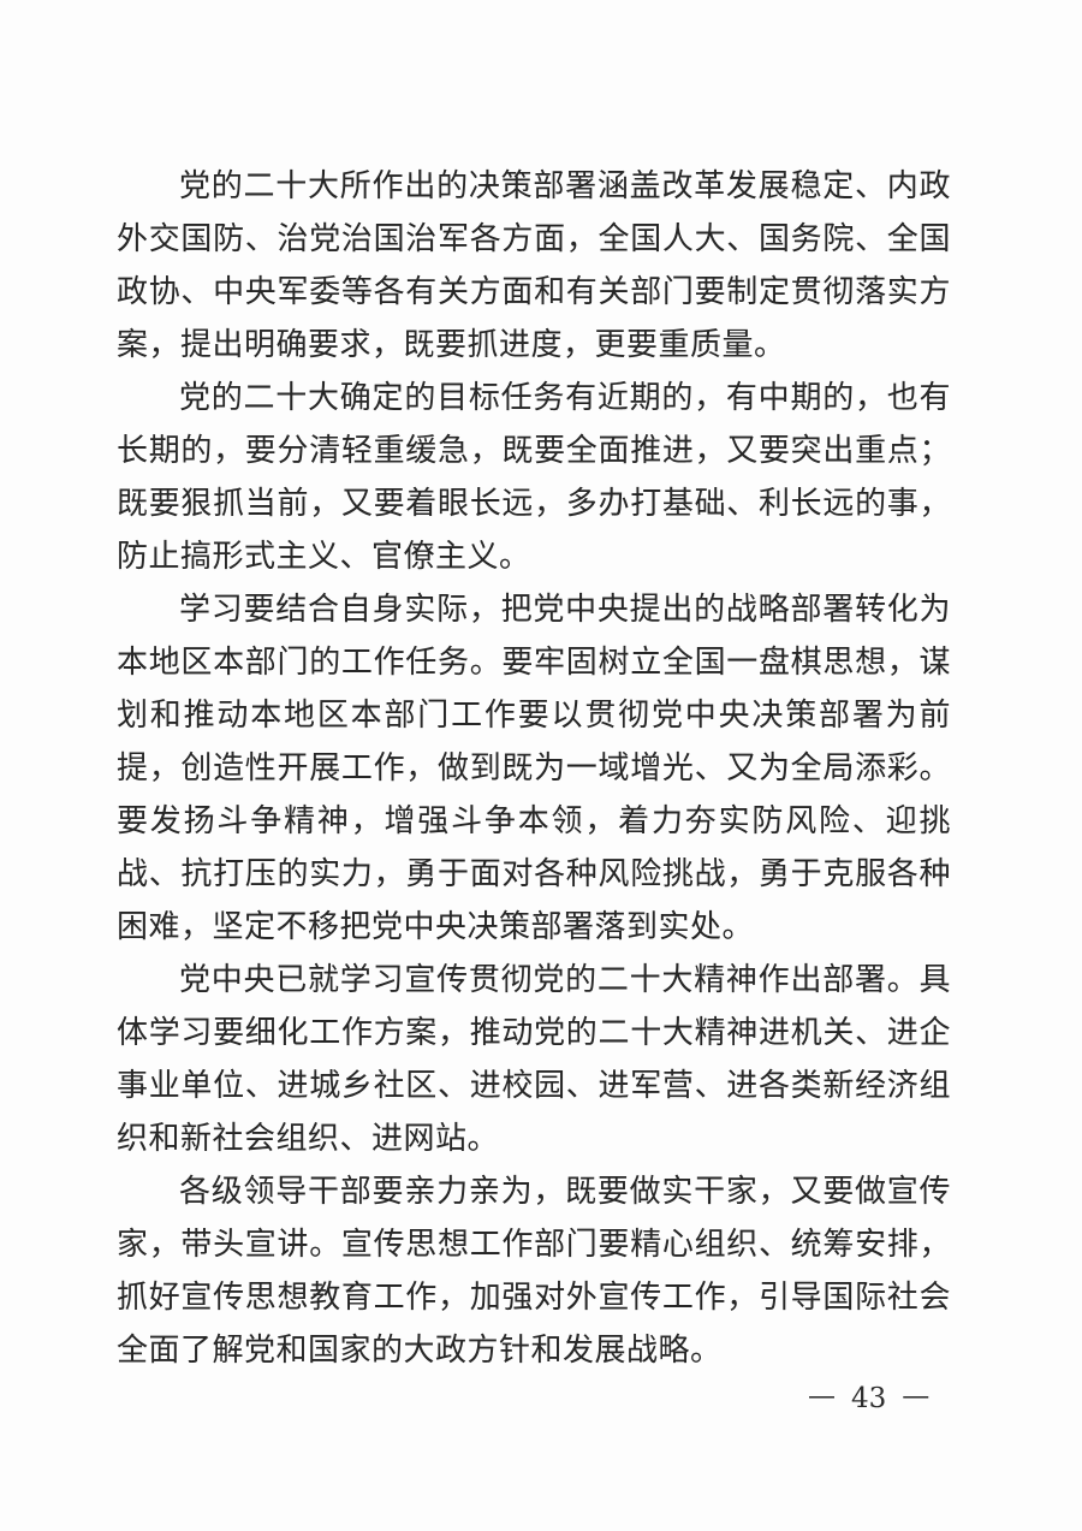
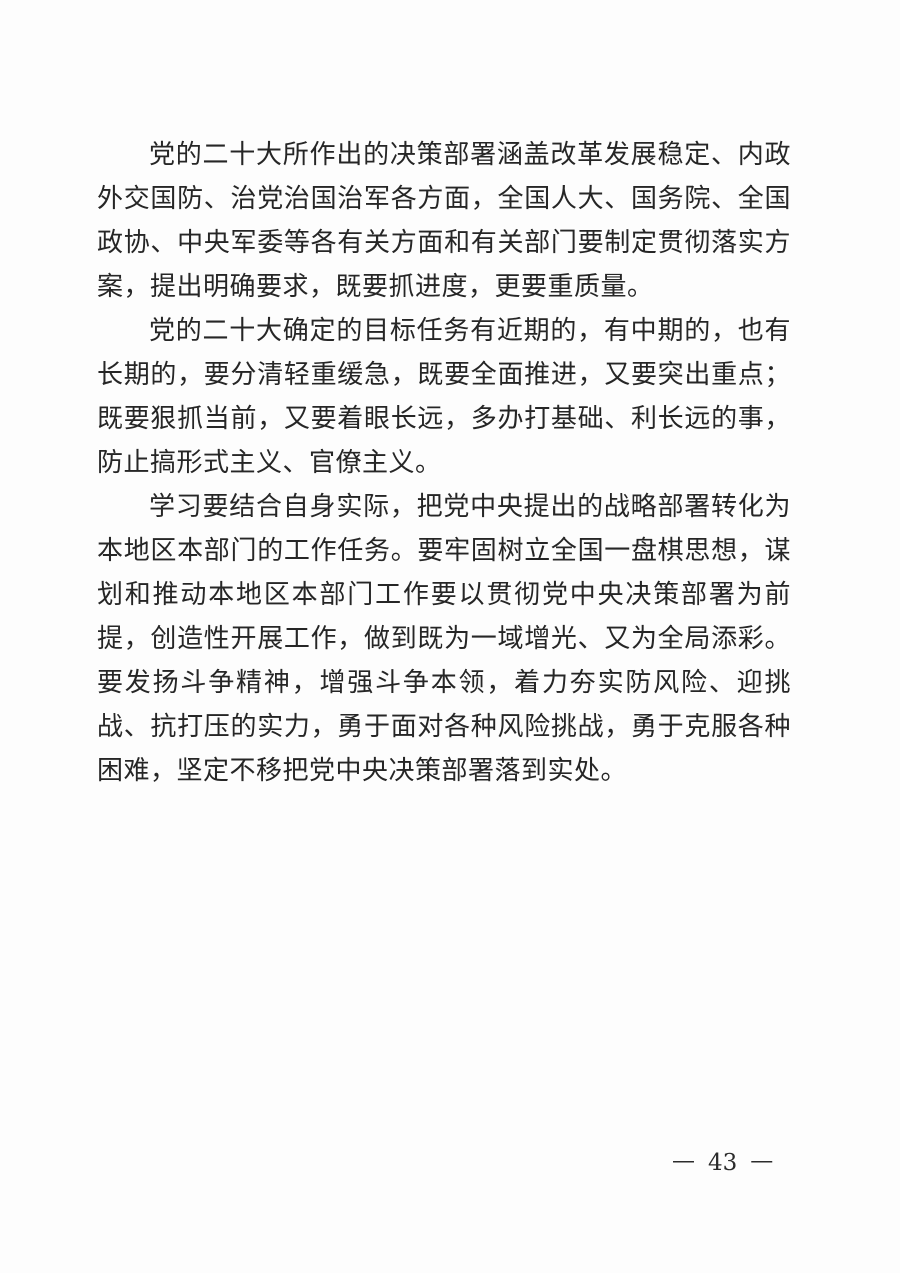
  党的二十大所作出的决策部署涵盖改革发展稳定、内政外交国防、治党治国治军各方面，全国人大、国务院、全国政协、中央军委等各有关方面和有关部门要制定贯彻落实方案，提出明确要求，既要抓进度，更要重质量。
  党的二十大确定的目标任务有近期的，有中期的，也有长期的，要分清轻重缓急，既要全面推进，又要突出重点；既要狠抓当前，又要着眼长远，多办打基础、利长远的事，防止搞形式主义、官僚主义。
  学习要结合自身实际，把党中央提出的战略部署转化为本地区本部门的工作任务。要牢固树立全国一盘棋思想，谋划和推动本地区本部门工作要以贯彻党中央决策部署为前提，创造性开展工作，做到既为一域增光、又为全局添彩。要发扬斗争精神，增强斗争本领，着力夯实防风险、迎挑战、抗打压的实力，勇于面对各种风险挑战，勇于克服各种困难，坚定不移把党中央决策部署落到实处。
- 党中央已就学习宣传贯彻党的二十大精神作出部署。具体学习要细化工作方案，推动党的二十大精神进机关、进企事业单位、进城乡社区、进校园、进军营、进各类新经济组织和新社会组织、进网站。
- 各级领导干部要亲力亲为，既要做实干家，又要做宣传家，带头宣讲。宣传思想工作部门要精心组织、统筹安排，抓好宣传思想教育工作，加强对外宣传工作，引导国际社会全面了解党和国家的大政方针和发展战略。
  —
  43
  —
